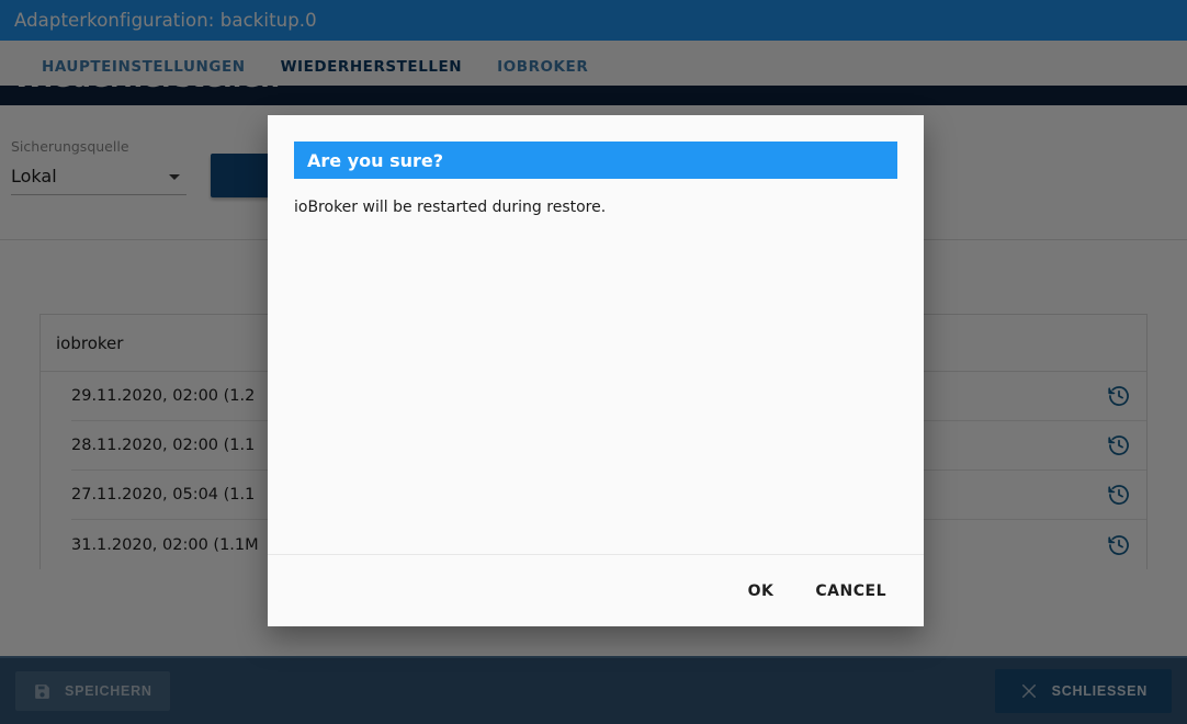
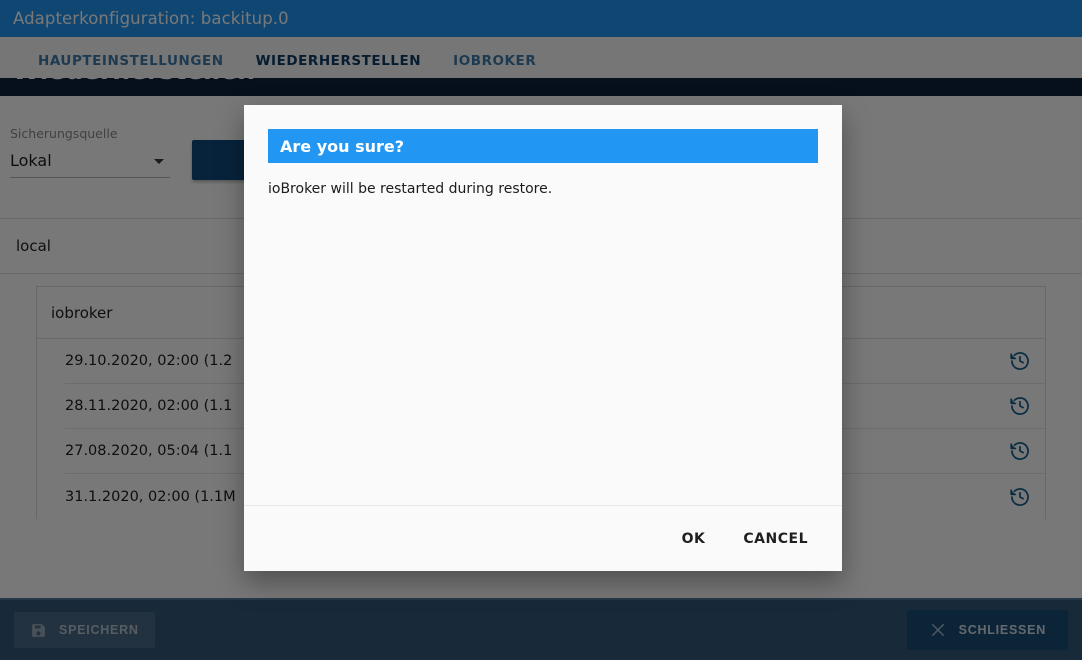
  Adapterkonfiguration: backitup.0
  HAUPTEINSTELLUNGEN
  WIEDERHERSTELLEN
  IOBROKER
  Sicherungsquelle
  Lokal
+ local
  iobroker
- 29.11.2020, 02:00 (1.2
+ 29.10.2020, 02:00 (1.2
  28.11.2020, 02:00 (1.1
- 27.11.2020, 05:04 (1.1
+ 27.08.2020, 05:04 (1.1
  31.1.2020, 02:00 (1.1M
  SPEICHERN
  SCHLIESSEN
  Are you sure?
  ioBroker will be restarted during restore.
  OK
  CANCEL
